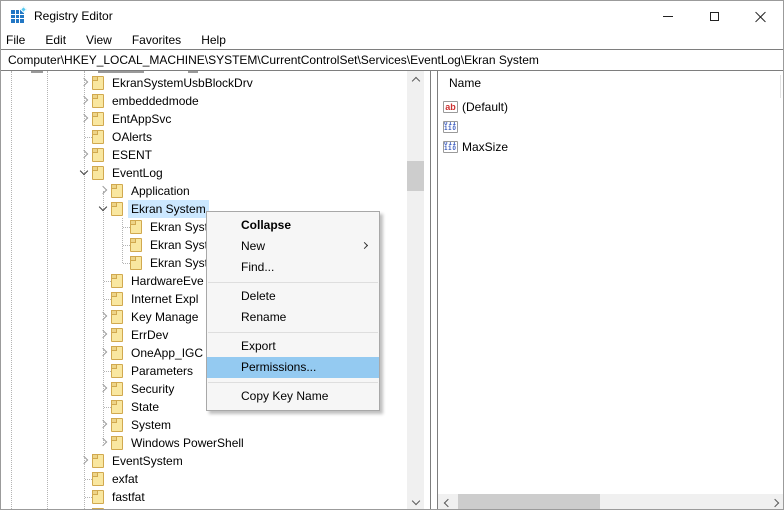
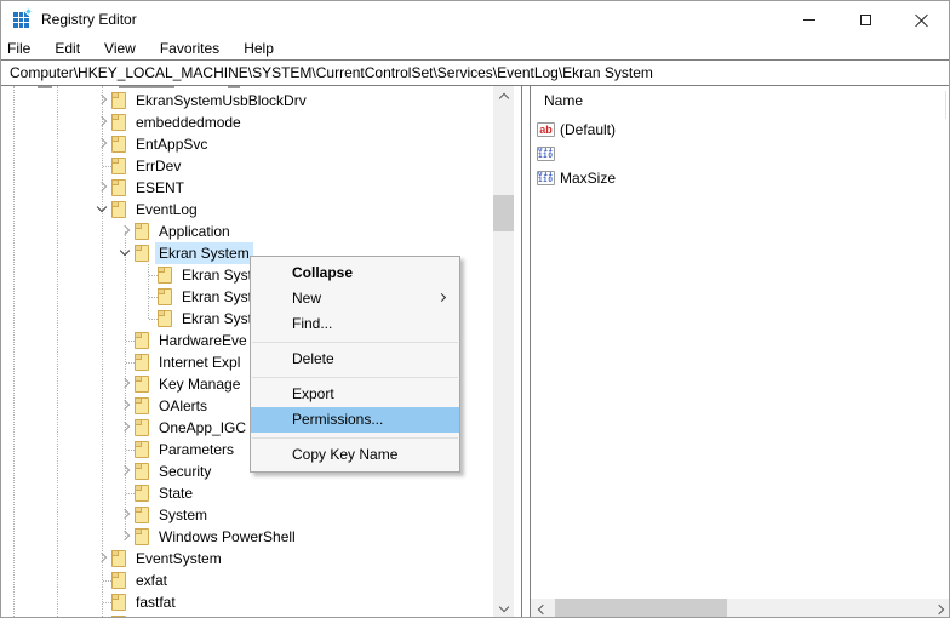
  Registry Editor
  File
  Edit
  View
  Favorites
  Help
  Computer\HKEY_LOCAL_MACHINE\SYSTEM\CurrentControlSet\Services\EventLog\Ekran System
  EkranSystemUsbBlockDrv
  embeddedmode
  EntAppSvc
- OAlerts
+ ErrDev
  ESENT
  EventLog
  Application
  Ekran System
  Ekran Sys
  Ekran Sys
  Ekran Sys
  HardwareEve
  Internet Expl
  Key Manage
- ErrDev
+ OAlerts
  OneApp_IGC
  Parameters
  Security
  State
  System
  Windows PowerShell
  EventSystem
  exfat
  fastfat
  Name
  ab
  (Default)
  MaxSize
  Collapse
  New
  Find...
  Delete
- Rename
  Export
  Permissions...
  Copy Key Name
